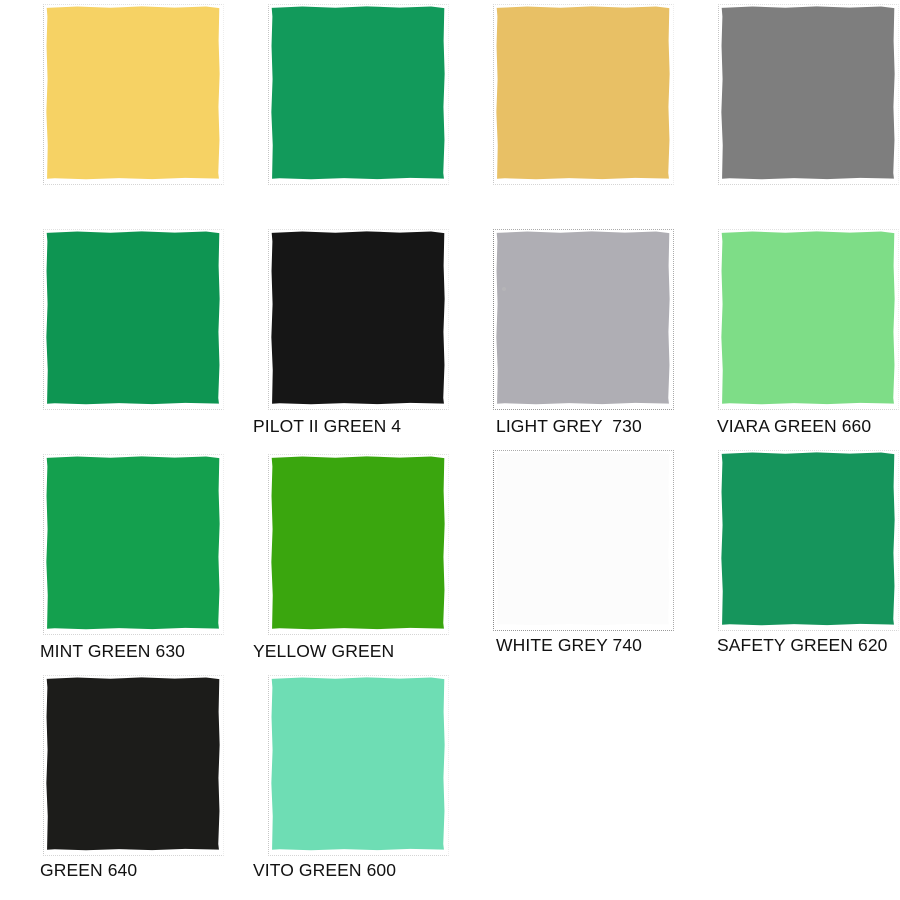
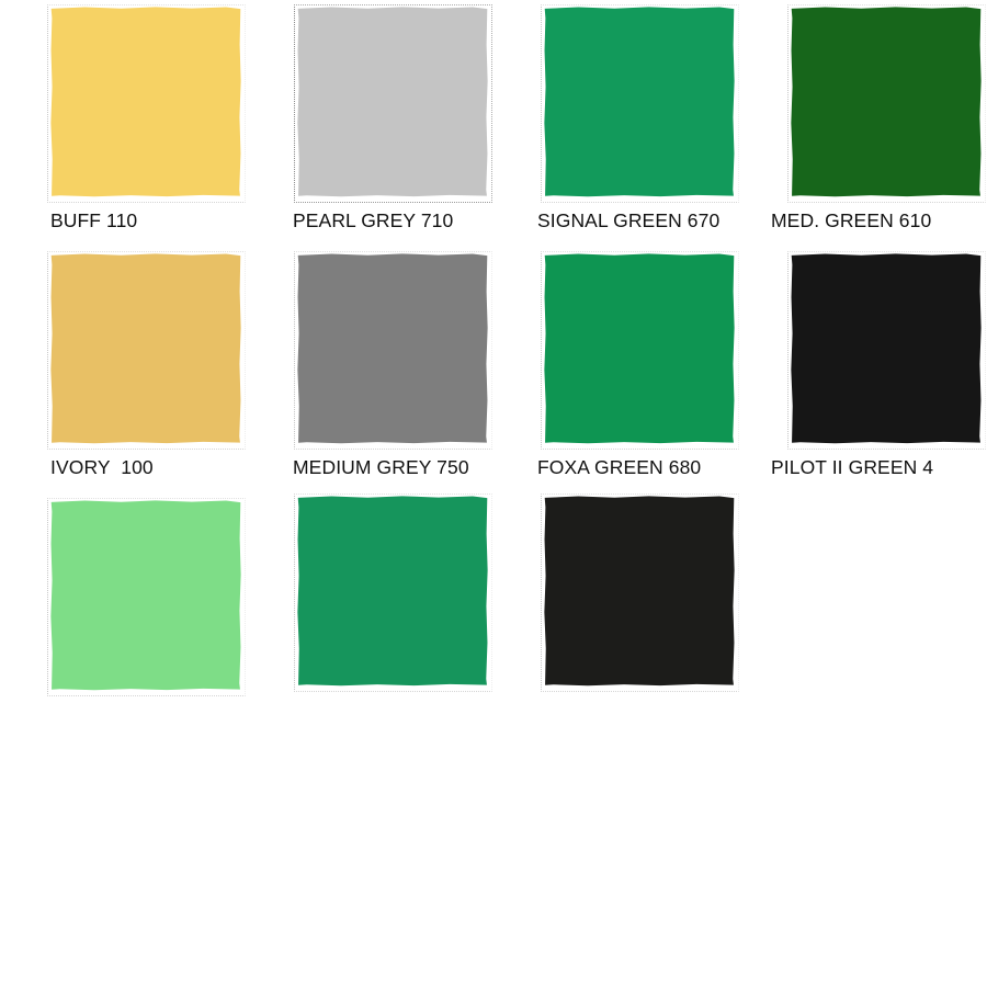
+ BUFF 110
+ PEARL GREY 710
+ SIGNAL GREEN 670
+ MED. GREEN 610
+ IVORY 100
+ MEDIUM GREY 750
+ FOXA GREEN 680
  PILOT II GREEN 4
- LIGHT GREY 730
- VIARA GREEN 660
- MINT GREEN 630
- YELLOW GREEN
- WHITE GREY 740
- SAFETY GREEN 620
- GREEN 640
- VITO GREEN 600
